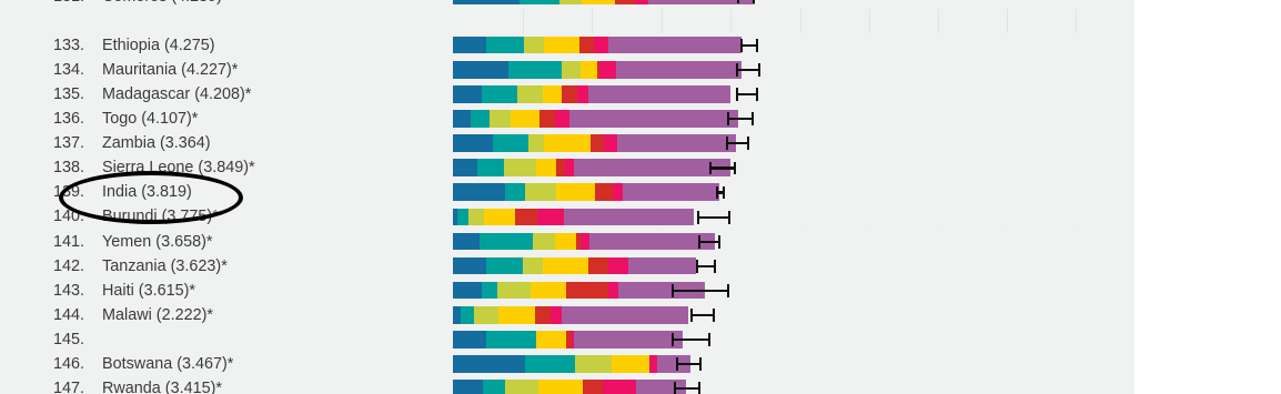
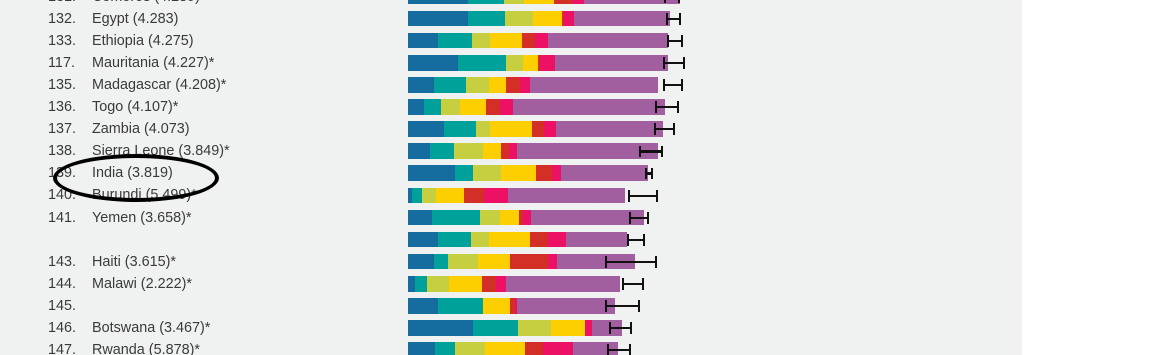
+ 132.
+ Egypt (4.283)
  133.
  Ethiopia (4.275)
- 134.
+ 117.
  Mauritania (4.227)*
  135.
  Madagascar (4.208)*
  136.
  Togo (4.107)*
  137.
- Zambia (3.364)
+ Zambia (4.073)
  138.
  Sierra Leone (3.849)*
  139.
  India (3.819)
  140.
- Burundi (3.775)*
+ Burundi (5.499)*
  141.
  Yemen (3.658)*
- 142.
- Tanzania (3.623)*
  143.
  Haiti (3.615)*
  144.
  Malawi (2.222)*
  145.
  146.
  Botswana (3.467)*
  147.
- Rwanda (3.415)*
+ Rwanda (5.878)*
